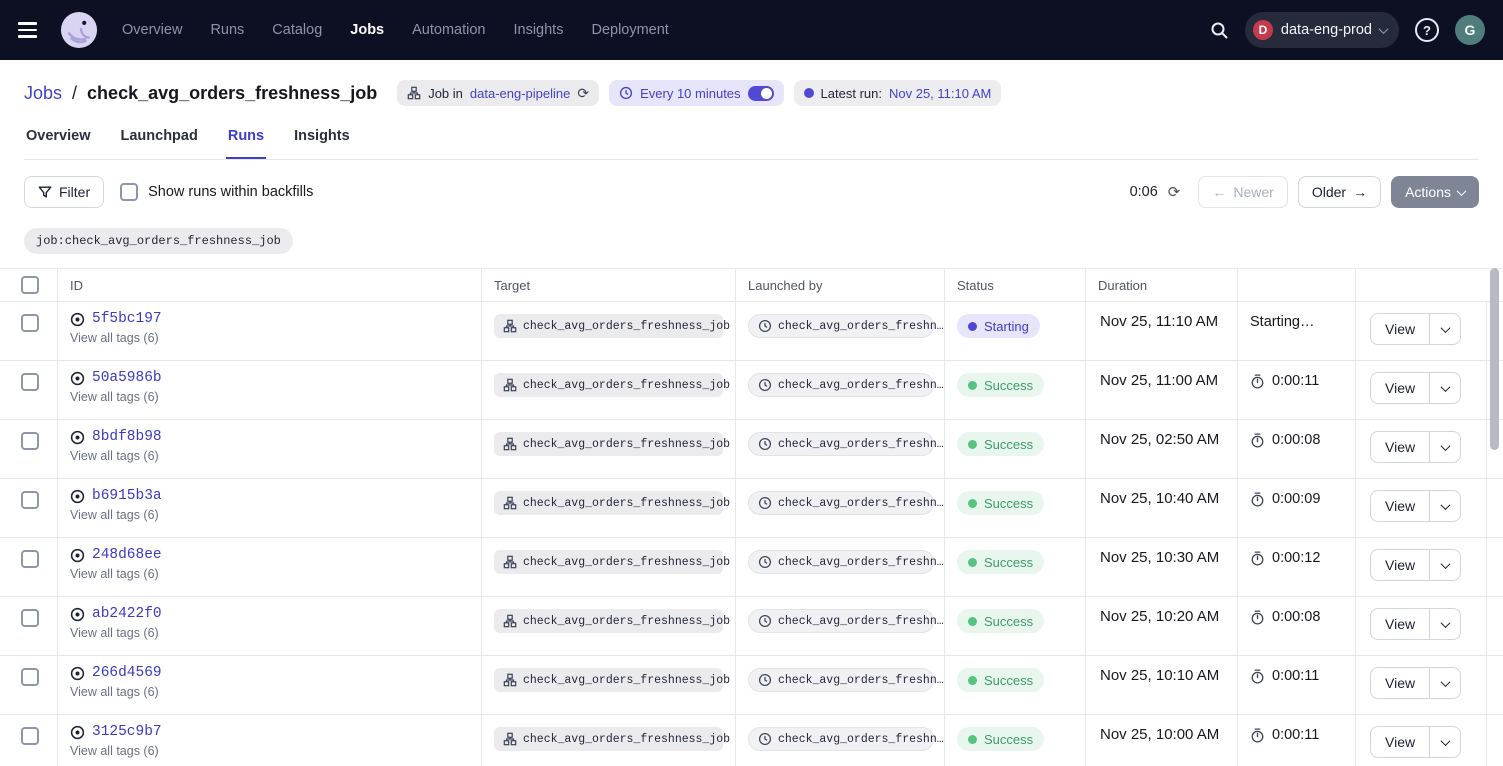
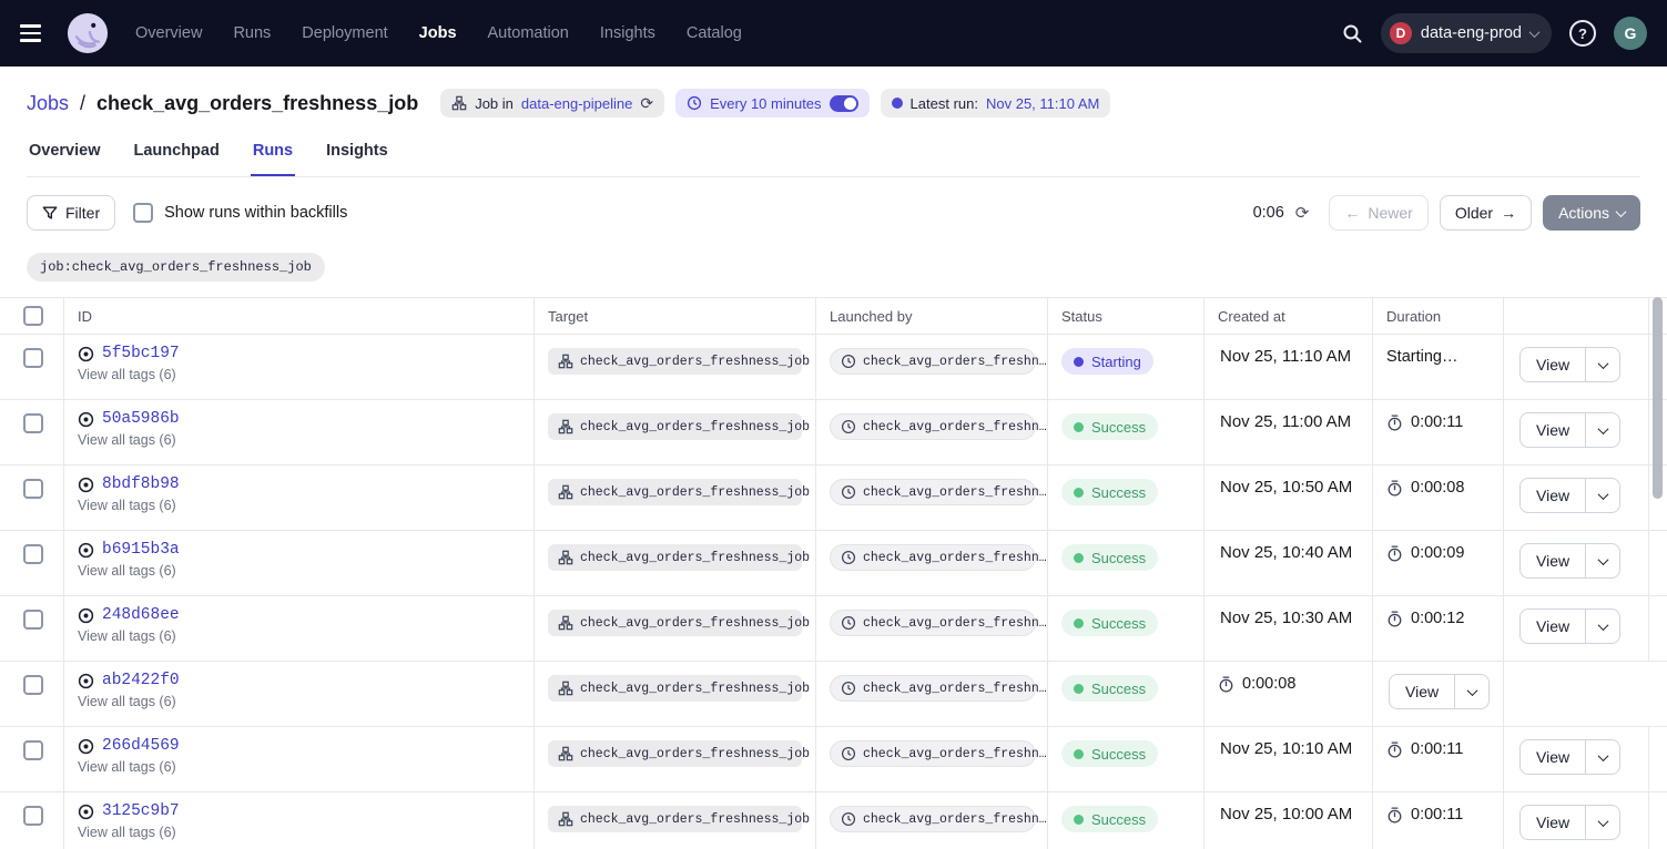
  Overview
  Runs
- Catalog
+ Deployment
  Jobs
  Automation
  Insights
- Deployment
+ Catalog
  D
  data-eng-prod
  ?
  G
  Jobs
  /
  check_avg_orders_freshness_job
  Job in
  data-eng-pipeline
  ⟳
  Every 10 minutes
  Latest run:
  Nov 25, 11:10 AM
  Overview
  Launchpad
  Runs
  Insights
  Filter
  Show runs within backfills
  0:06
  ⟳
  ←
  Newer
  Older
  →
  Actions
  job:check_avg_orders_freshness_job
  ID
  Target
  Launched by
  Status
+ Created at
  Duration
  5f5bc197
  View all tags (6)
  check_avg_orders_freshness_job
  check_avg_orders_freshn…
  Starting
  Nov 25, 11:10 AM
  Starting…
  View
  50a5986b
  View all tags (6)
  check_avg_orders_freshness_job
  check_avg_orders_freshn…
  Success
  Nov 25, 11:00 AM
  0:00:11
  View
  8bdf8b98
  View all tags (6)
  check_avg_orders_freshness_job
  check_avg_orders_freshn…
  Success
- Nov 25, 02:50 AM
+ Nov 25, 10:50 AM
  0:00:08
  View
  b6915b3a
  View all tags (6)
  check_avg_orders_freshness_job
  check_avg_orders_freshn…
  Success
  Nov 25, 10:40 AM
  0:00:09
  View
  248d68ee
  View all tags (6)
  check_avg_orders_freshness_job
  check_avg_orders_freshn…
  Success
  Nov 25, 10:30 AM
  0:00:12
  View
  ab2422f0
  View all tags (6)
  check_avg_orders_freshness_job
  check_avg_orders_freshn…
  Success
- Nov 25, 10:20 AM
  0:00:08
  View
  266d4569
  View all tags (6)
  check_avg_orders_freshness_job
  check_avg_orders_freshn…
  Success
  Nov 25, 10:10 AM
  0:00:11
  View
  3125c9b7
  View all tags (6)
  check_avg_orders_freshness_job
  check_avg_orders_freshn…
  Success
  Nov 25, 10:00 AM
  0:00:11
  View
